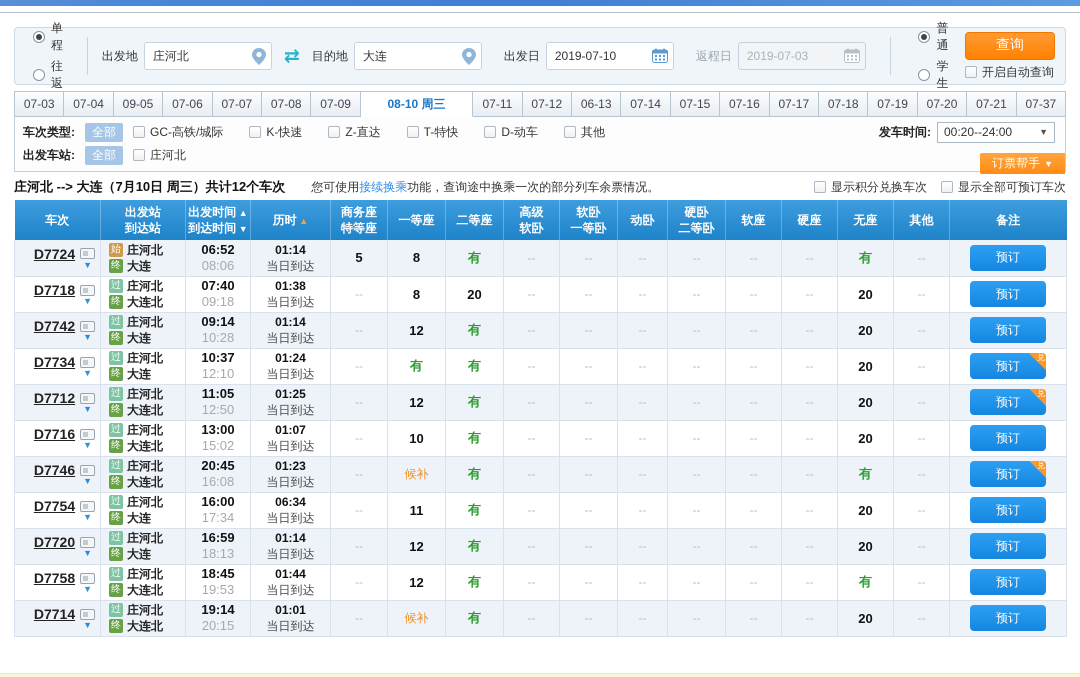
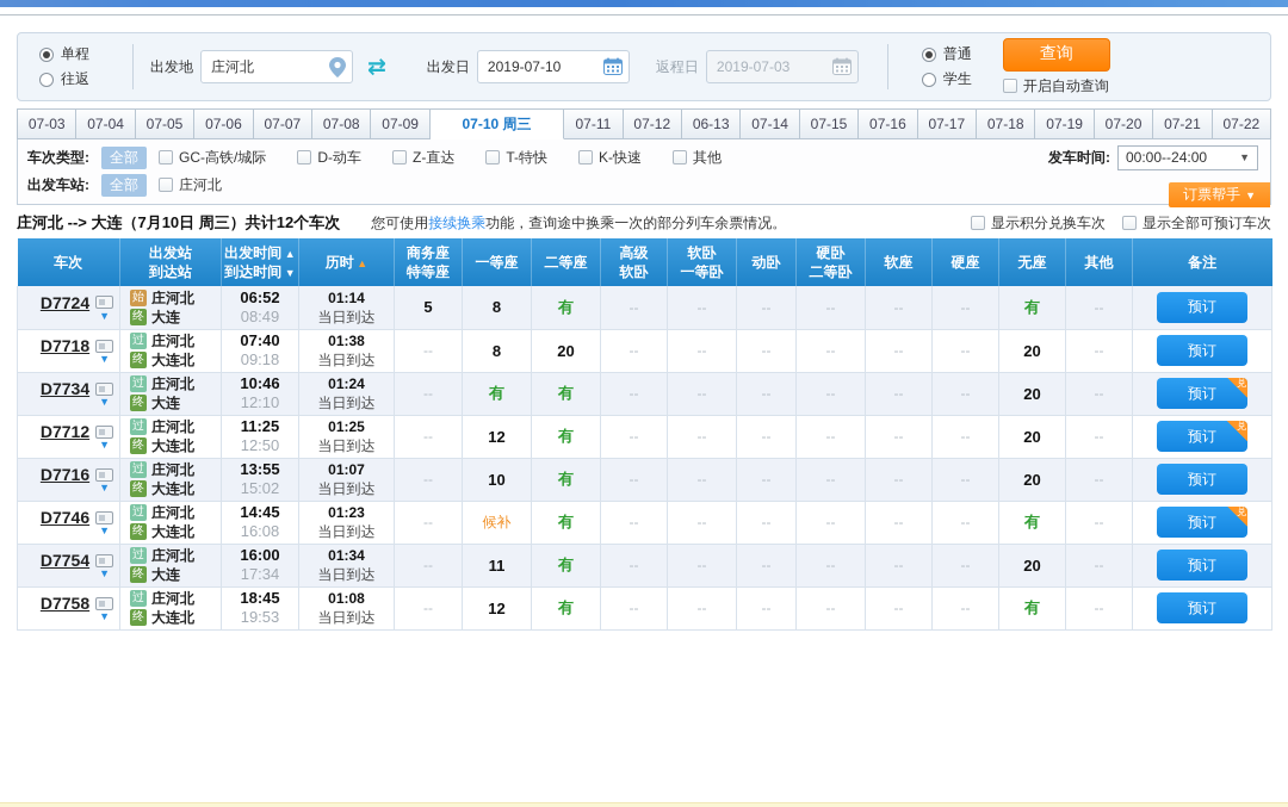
  单程
  往返
  出发地
  庄河北
  ⇄
- 目的地
- 大连
  出发日
  2019-07-10
  返程日
  2019-07-03
  普通
  学生
  查询
  开启自动查询
  07-03
  07-04
- 09-05
+ 07-05
  07-06
  07-07
  07-08
  07-09
- 08-10 周三
+ 07-10 周三
  07-11
  07-12
  06-13
  07-14
  07-15
  07-16
  07-17
  07-18
  07-19
  07-20
  07-21
- 07-37
+ 07-22
  车次类型:
  全部
  GC-高铁/城际
- K-快速
+ D-动车
  Z-直达
  T-特快
- D-动车
+ K-快速
  其他
  发车时间:
- 00:20--24:00
+ 00:00--24:00
  ▼
  出发车站:
  全部
  庄河北
  订票帮手 ▼
  庄河北 --> 大连（7月10日 周三）共计12个车次
  您可使用接续换乘功能，查询途中换乘一次的部分列车余票情况。
  显示积分兑换车次
  显示全部可预订车次
  车次	出发站到达站	出发时间 ▲到达时间 ▼	历时 ▲	商务座特等座	一等座	二等座	高级软卧	软卧一等卧	动卧	硬卧二等卧	软座	硬座	无座	其他	备注
- D7724▼	始 庄河北终 大连	06:5208:06	01:14当日到达	5	8	有	--	--	--	--	--	--	有	--	预订
+ D7724▼	始 庄河北终 大连	06:5208:49	01:14当日到达	5	8	有	--	--	--	--	--	--	有	--	预订
  D7718▼	过 庄河北终 大连北	07:4009:18	01:38当日到达	--	8	20	--	--	--	--	--	--	20	--	预订
- D7742▼	过 庄河北终 大连	09:1410:28	01:14当日到达	--	12	有	--	--	--	--	--	--	20	--	预订
- D7734▼	过 庄河北终 大连	10:3712:10	01:24当日到达	--	有	有	--	--	--	--	--	--	20	--	预订兑
+ D7734▼	过 庄河北终 大连	10:4612:10	01:24当日到达	--	有	有	--	--	--	--	--	--	20	--	预订兑
- D7712▼	过 庄河北终 大连北	11:0512:50	01:25当日到达	--	12	有	--	--	--	--	--	--	20	--	预订兑
+ D7712▼	过 庄河北终 大连北	11:2512:50	01:25当日到达	--	12	有	--	--	--	--	--	--	20	--	预订兑
- D7716▼	过 庄河北终 大连北	13:0015:02	01:07当日到达	--	10	有	--	--	--	--	--	--	20	--	预订
+ D7716▼	过 庄河北终 大连北	13:5515:02	01:07当日到达	--	10	有	--	--	--	--	--	--	20	--	预订
- D7746▼	过 庄河北终 大连北	20:4516:08	01:23当日到达	--	候补	有	--	--	--	--	--	--	有	--	预订兑
+ D7746▼	过 庄河北终 大连北	14:4516:08	01:23当日到达	--	候补	有	--	--	--	--	--	--	有	--	预订兑
- D7754▼	过 庄河北终 大连	16:0017:34	06:34当日到达	--	11	有	--	--	--	--	--	--	20	--	预订
+ D7754▼	过 庄河北终 大连	16:0017:34	01:34当日到达	--	11	有	--	--	--	--	--	--	20	--	预订
- D7720▼	过 庄河北终 大连	16:5918:13	01:14当日到达	--	12	有	--	--	--	--	--	--	20	--	预订
- D7758▼	过 庄河北终 大连北	18:4519:53	01:44当日到达	--	12	有	--	--	--	--	--	--	有	--	预订
+ D7758▼	过 庄河北终 大连北	18:4519:53	01:08当日到达	--	12	有	--	--	--	--	--	--	有	--	预订
- D7714▼	过 庄河北终 大连北	19:1420:15	01:01当日到达	--	候补	有	--	--	--	--	--	--	20	--	预订
